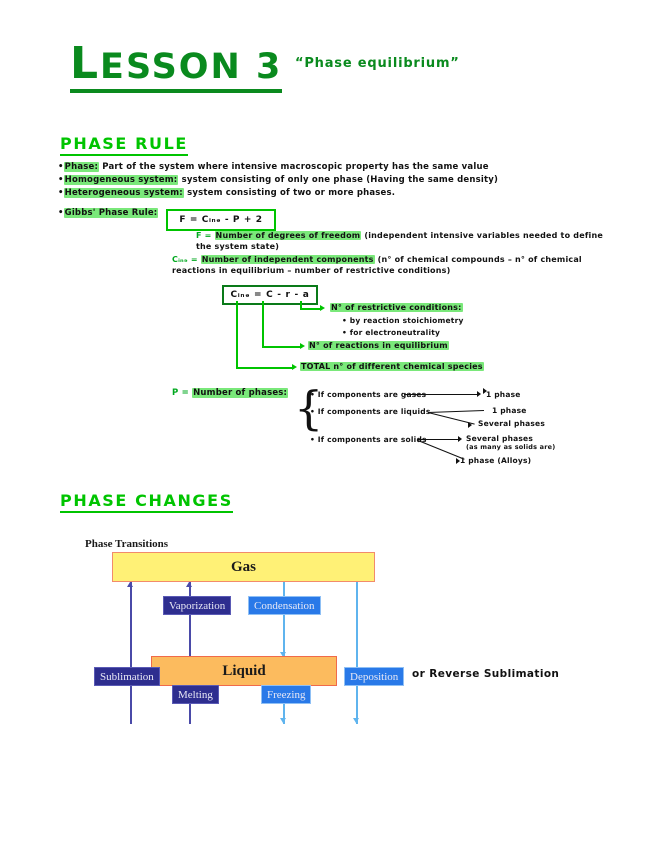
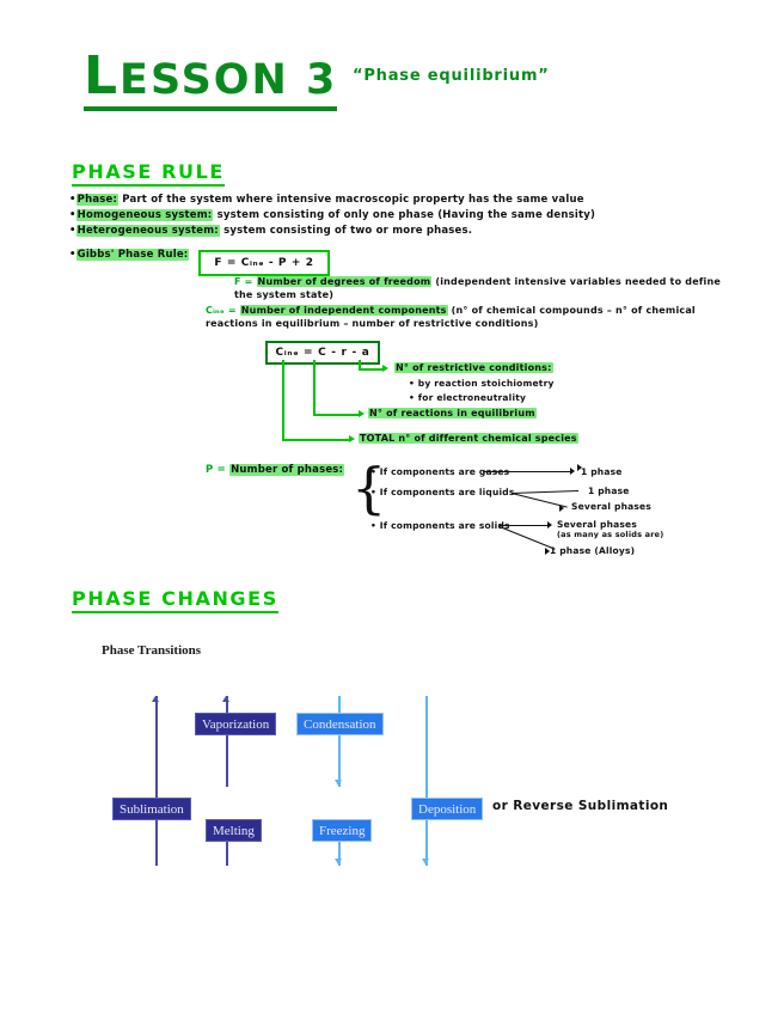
  LESSON 3
  “Phase equilibrium”
  PHASE RULE
  •Phase: Part of the system where intensive macroscopic property has the same value
  •Homogeneous system: system consisting of only one phase (Having the same density)
  •Heterogeneous system: system consisting of two or more phases.
  •Gibbs' Phase Rule:
  F = Cᵢₙₔ - P + 2
  F = Number of degrees of freedom (independent intensive variables needed to define the system state)
  Cᵢₙₔ = Number of independent components (n° of chemical compounds – n° of chemical reactions in equilibrium – number of restrictive conditions)
  Cᵢₙₔ = C - r - a
  N° of restrictive conditions:
  • by reaction stoichiometry
  • for electroneutrality
  N° of reactions in equilibrium
  TOTAL n° of different chemical species
  P = Number of phases:
  {
  • If components are
  • If components are liquid
  • If components are soli
  1 phase
  1 phase
  Several phases
  Several phases
  (as many as solids are)
  1 phase (Alloys)
  PHASE CHANGES
  Phase Transitions
- Gas
- Liquid
  Vaporization
  Condensation
  Sublimation
  Melting
  Freezing
  Deposition
  or Reverse Sublimation
